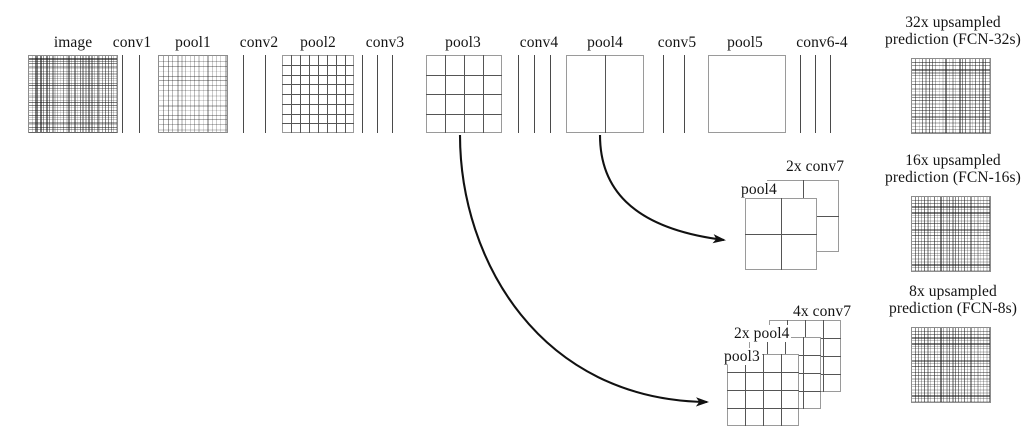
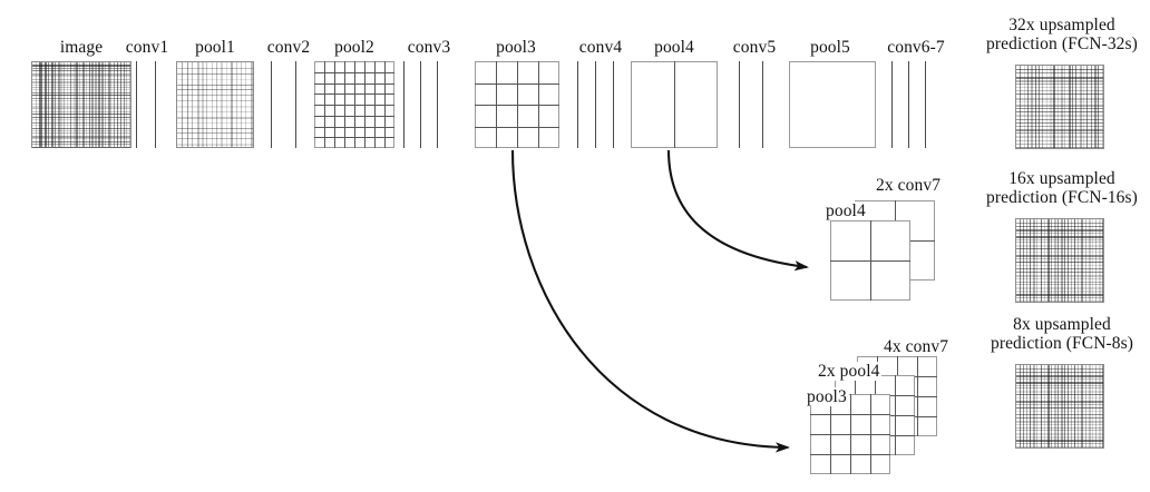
  image
  conv1
  pool1
  conv2
  pool2
  conv3
  pool3
  conv4
  pool4
  conv5
  pool5
- conv6-4
+ conv6-7
  32x upsampled
  prediction (FCN-32s)
  16x upsampled
  prediction (FCN-16s)
  8x upsampled
  prediction (FCN-8s)
  2x conv7
  pool4
  4x conv7
  2x pool4
  pool3
